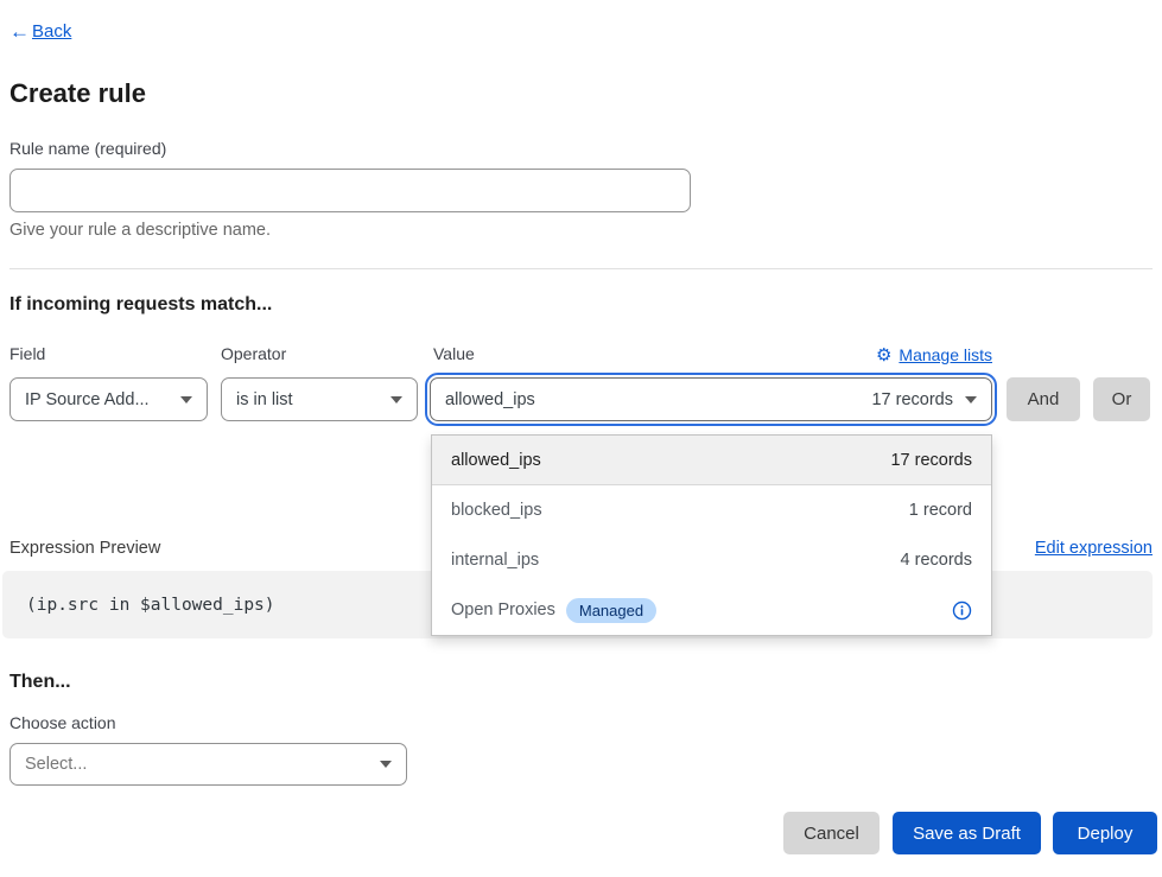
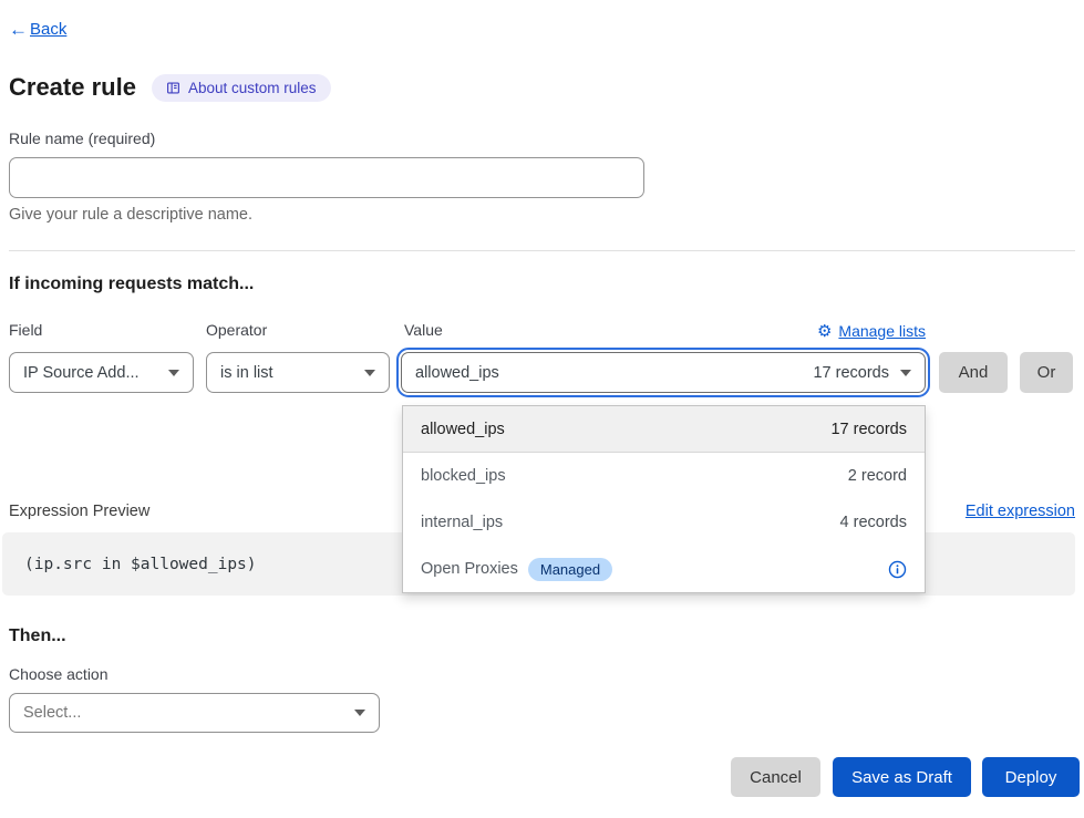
  ←
  Back
  Create rule
+ About custom rules
  Rule name (required)
  Give your rule a descriptive name.
  If incoming requests match...
  Field
  Operator
  Value
  ⚙
  Manage lists
  IP Source Add...
  is in list
  allowed_ips
  17 records
  And
  Or
  allowed_ips
  17 records
  blocked_ips
- 1 record
+ 2 record
  internal_ips
  4 records
  Open Proxies
  Managed
  Expression Preview
  Edit expression
  (ip.src in $allowed_ips)
  Then...
  Choose action
  Select...
  Cancel
  Save as Draft
  Deploy
